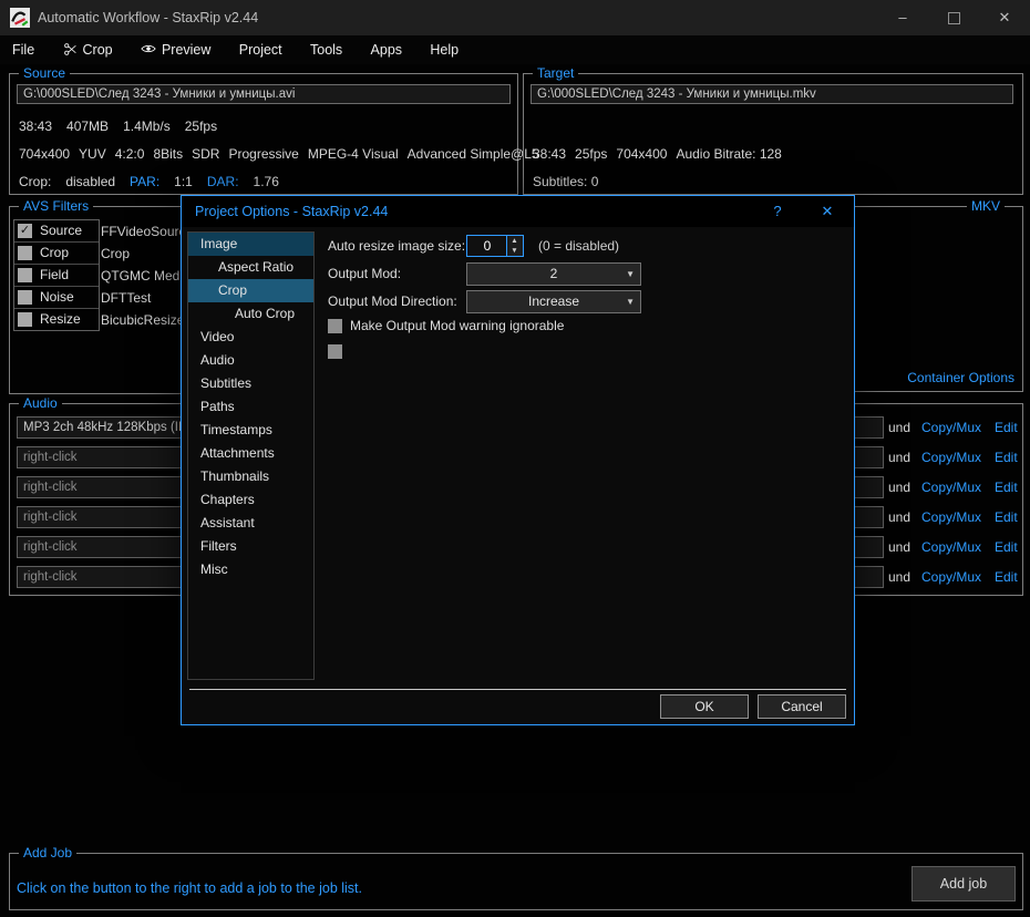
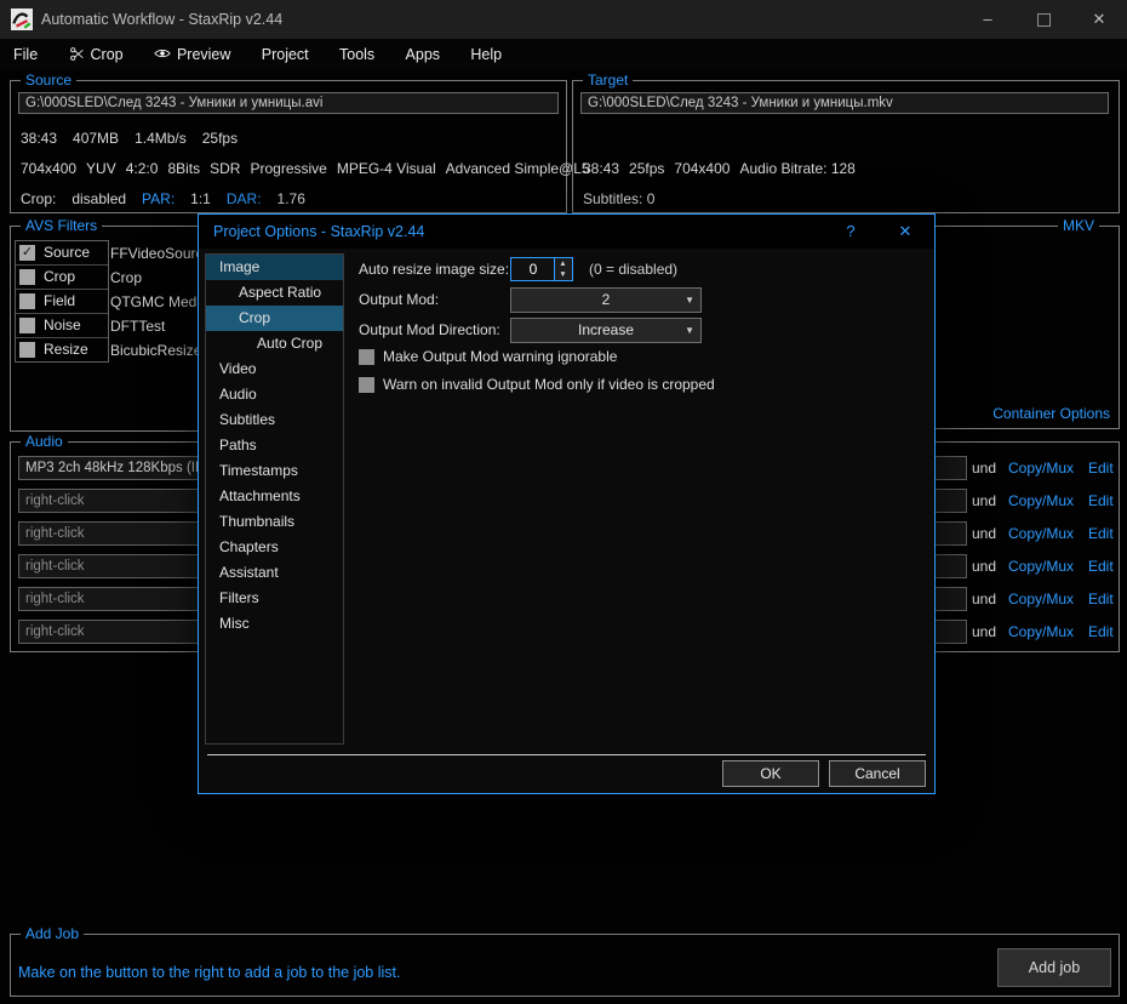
  Automatic Workflow - StaxRip v2.44
  –
  ✕
  File Crop Preview Project Tools Apps Help
  Source
  G:\000SLED\След 3243 - Умники и умницы.avi
  38:43 407MB 1.4Mb/s 25fps
  704x400 YUV 4:2:0 8Bits SDR Progressive MPEG-4 Visual Advanced Simple@L5
  Crop: disabled PAR: 1:1 DAR: 1.76
  Target
  G:\000SLED\След 3243 - Умники и умницы.mkv
  38:43 25fps 704x400 Audio Bitrate: 128
  Subtitles: 0
  AVS Filters
  ✓
  Source
  Crop
  Field
  Noise
  Resize
  FFVideoSour
  Crop
  QTGMC Med
  DFTTest
  BicubicResiz
  MKV
  Container Options
  Audio
  MP3 2ch 48kHz 128Kbps (I
  right-click
  right-click
  right-click
  right-click
  right-click
  und
  Copy/Mux
  Edit
  und
  Copy/Mux
  Edit
  und
  Copy/Mux
  Edit
  und
  Copy/Mux
  Edit
  und
  Copy/Mux
  Edit
  und
  Copy/Mux
  Edit
  Add Job
- Click on the button to the right to add a job to the job list.
+ Make on the button to the right to add a job to the job list.
  Add job
  Project Options - StaxRip v2.44
  ?
  ✕
  Image
  Aspect Ratio
  Crop
  Auto Crop
  Video
  Audio
  Subtitles
  Paths
  Timestamps
  Attachments
  Thumbnails
  Chapters
  Assistant
  Filters
  Misc
  Auto resize image size:
  0
  (0 = disabled)
  Output Mod:
  2
  ▼
  Output Mod Direction:
  Increase
  ▼
  Make Output Mod warning ignorable
+ Warn on invalid Output Mod only if video is cropped
  OK
  Cancel
